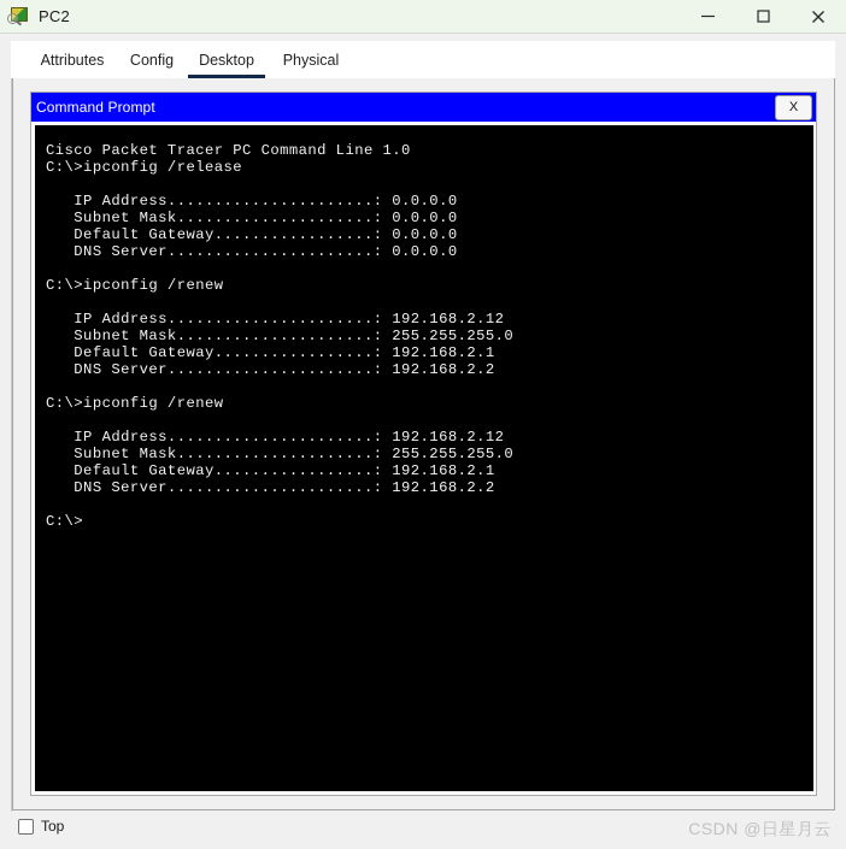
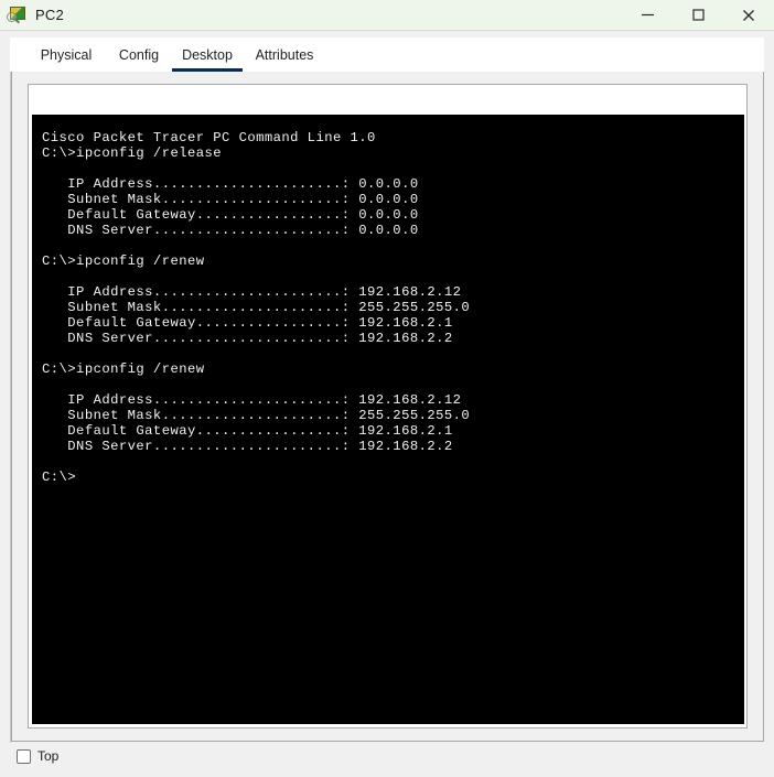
  PC2
- Attributes
+ Physical
  Config
  Desktop
- Physical
+ Attributes
- Command Prompt
- X
  Cisco Packet Tracer PC Command Line 1.0
  C:\>ipconfig /release
  IP Address......................: 0.0.0.0
  Subnet Mask.....................: 0.0.0.0
  Default Gateway.................: 0.0.0.0
  DNS Server......................: 0.0.0.0
  C:\>ipconfig /renew
  IP Address......................: 192.168.2.12
  Subnet Mask.....................: 255.255.255.0
  Default Gateway.................: 192.168.2.1
  DNS Server......................: 192.168.2.2
  C:\>ipconfig /renew
  IP Address......................: 192.168.2.12
  Subnet Mask.....................: 255.255.255.0
  Default Gateway.................: 192.168.2.1
  DNS Server......................: 192.168.2.2
  C:\>
  Top
- CSDN @日星月云
